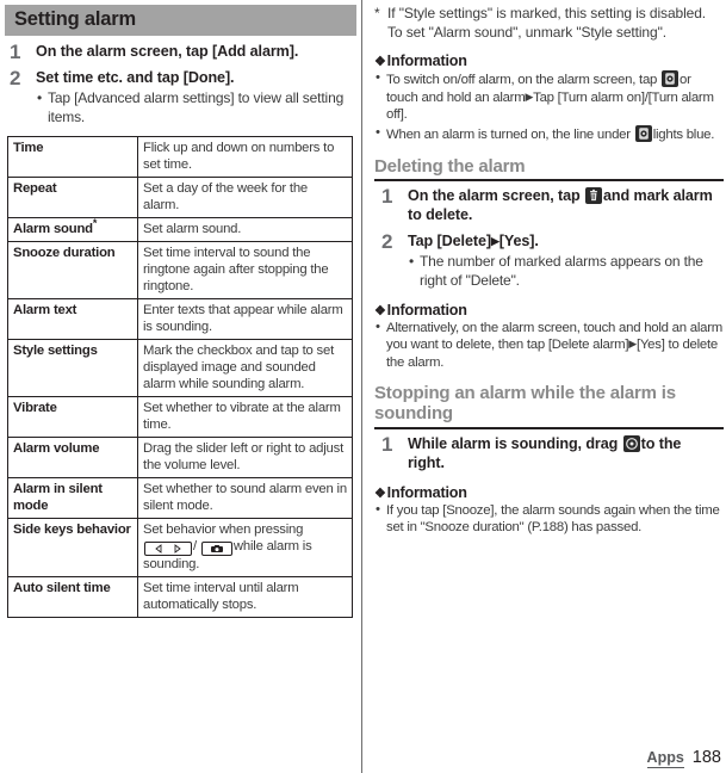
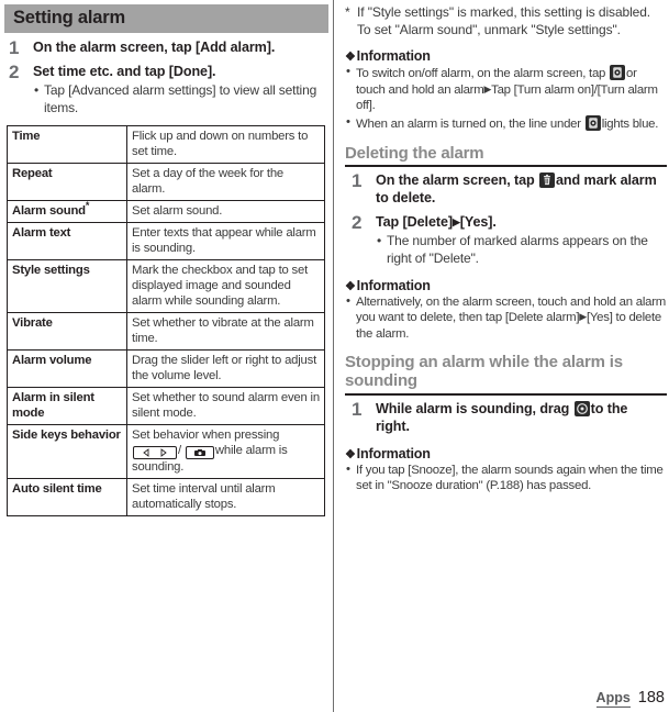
  Setting alarm
  1
  On the alarm screen, tap [Add alarm].
  2
  Set time etc. and tap [Done].
  •
  Tap [Advanced alarm settings] to view all setting items.
  Time	Flick up and down on numbers to set time.
  Repeat	Set a day of the week for the alarm.
  Alarm sound*	Set alarm sound.
- Snooze duration	Set time interval to sound the ringtone again after stopping the ringtone.
  Alarm text	Enter texts that appear while alarm is sounding.
  Style settings	Mark the checkbox and tap to set displayed image and sounded alarm while sounding alarm.
  Vibrate	Set whether to vibrate at the alarm time.
  Alarm volume	Drag the slider left or right to adjust the volume level.
  Alarm in silent mode	Set whether to sound alarm even in silent mode.
  Side keys behavior	Set behavior when pressing / while alarm is sounding.
  Auto silent time	Set time interval until alarm automatically stops.
  *
- If "Style settings" is marked, this setting is disabled. To set "Alarm sound", unmark "Style setting".
+ If "Style settings" is marked, this setting is disabled. To set "Alarm sound", unmark "Style settings".
  ❖Information
  •
  To switch on/off alarm, on the alarm screen, tap or touch and hold an alarm▶Tap [Turn alarm on]/[Turn alarm off].
  •
  When an alarm is turned on, the line under lights blue.
  Deleting the alarm
  1
  On the alarm screen, tap and mark alarm to delete.
  2
  Tap [Delete]▶[Yes].
  •
  The number of marked alarms appears on the right of "Delete".
  ❖Information
  •
  Alternatively, on the alarm screen, touch and hold an alarm you want to delete, then tap [Delete alarm]▶[Yes] to delete the alarm.
  Stopping an alarm while the alarm is sounding
  1
  While alarm is sounding, drag to the right.
  ❖Information
  •
  If you tap [Snooze], the alarm sounds again when the time set in "Snooze duration" (P.188) has passed.
  Apps
  188
